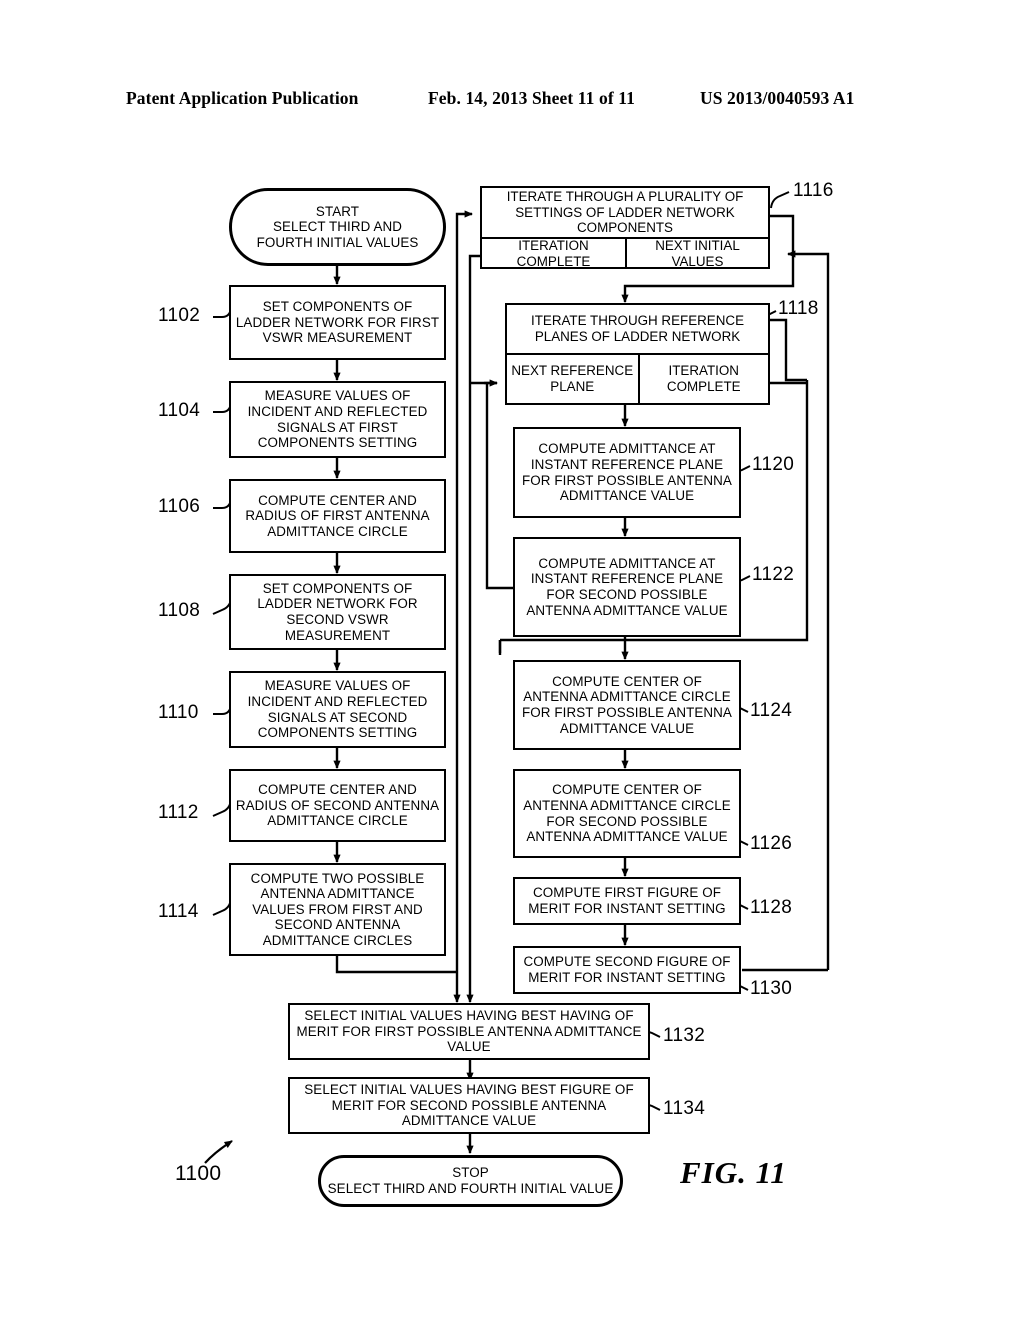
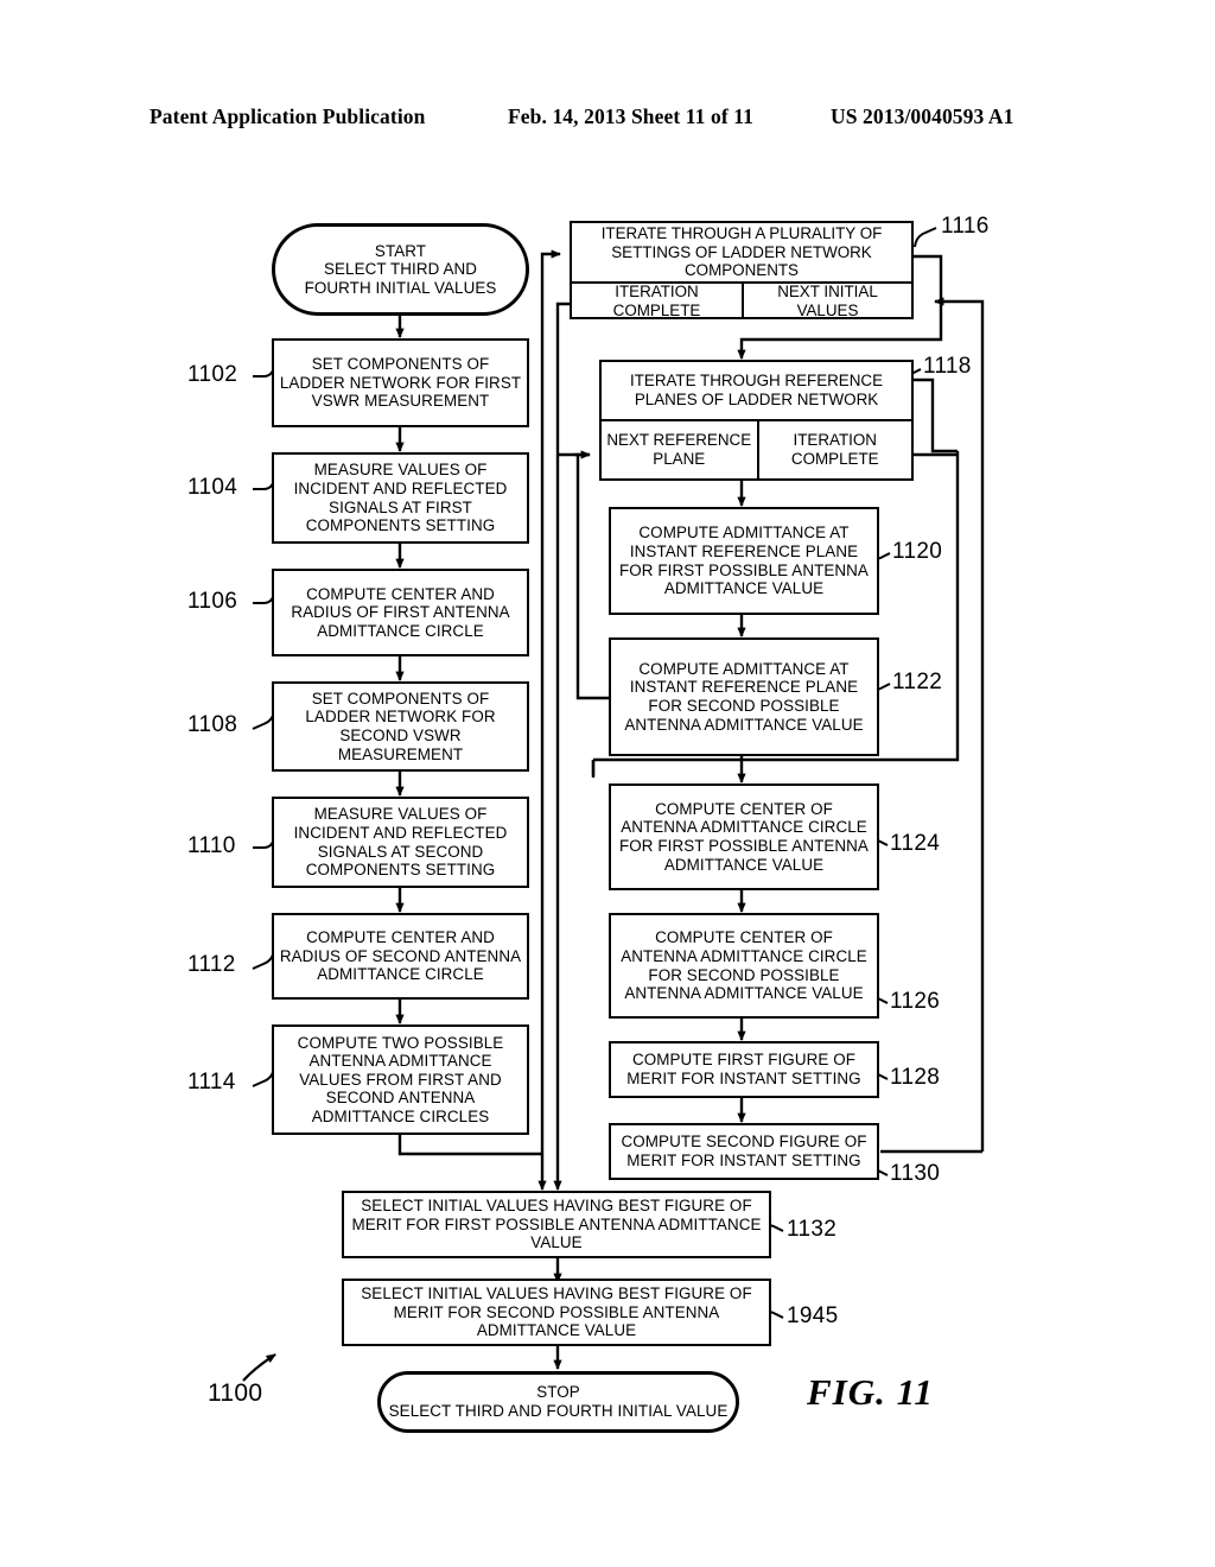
  Patent Application Publication
  Feb. 14, 2013 Sheet 11 of 11
  US 2013/0040593 A1
  START
  SELECT THIRD AND
  FOURTH INITIAL VALUES
  SET COMPONENTS OF LADDER NETWORK FOR FIRST VSWR MEASUREMENT
  1102
  MEASURE VALUES OF INCIDENT AND REFLECTED SIGNALS AT FIRST COMPONENTS SETTING
  1104
  COMPUTE CENTER AND RADIUS OF FIRST ANTENNA ADMITTANCE CIRCLE
  1106
  SET COMPONENTS OF LADDER NETWORK FOR SECOND VSWR MEASUREMENT
  1108
  MEASURE VALUES OF INCIDENT AND REFLECTED SIGNALS AT SECOND COMPONENTS SETTING
  1110
  COMPUTE CENTER AND RADIUS OF SECOND ANTENNA ADMITTANCE CIRCLE
  1112
  COMPUTE TWO POSSIBLE ANTENNA ADMITTANCE VALUES FROM FIRST AND SECOND ANTENNA ADMITTANCE CIRCLES
  1114
  ITERATE THROUGH A PLURALITY OF SETTINGS OF LADDER NETWORK COMPONENTS
  ITERATION COMPLETE
  NEXT INITIAL VALUES
  1116
  ITERATE THROUGH REFERENCE PLANES OF LADDER NETWORK
  NEXT REFERENCE PLANE
  ITERATION COMPLETE
  1118
  COMPUTE ADMITTANCE AT INSTANT REFERENCE PLANE FOR FIRST POSSIBLE ANTENNA ADMITTANCE VALUE
  1120
  COMPUTE ADMITTANCE AT INSTANT REFERENCE PLANE FOR SECOND POSSIBLE ANTENNA ADMITTANCE VALUE
  1122
  COMPUTE CENTER OF ANTENNA ADMITTANCE CIRCLE FOR FIRST POSSIBLE ANTENNA ADMITTANCE VALUE
  1124
  COMPUTE CENTER OF ANTENNA ADMITTANCE CIRCLE FOR SECOND POSSIBLE ANTENNA ADMITTANCE VALUE
  1126
  COMPUTE FIRST FIGURE OF MERIT FOR INSTANT SETTING
  1128
  COMPUTE SECOND FIGURE OF MERIT FOR INSTANT SETTING
  1130
- SELECT INITIAL VALUES HAVING BEST HAVING OF MERIT FOR FIRST POSSIBLE ANTENNA ADMITTANCE VALUE
+ SELECT INITIAL VALUES HAVING BEST FIGURE OF MERIT FOR FIRST POSSIBLE ANTENNA ADMITTANCE VALUE
  1132
  SELECT INITIAL VALUES HAVING BEST FIGURE OF MERIT FOR SECOND POSSIBLE ANTENNA ADMITTANCE VALUE
- 1134
+ 1945
  STOP
  SELECT THIRD AND FOURTH INITIAL VALUE
  1100
  FIG. 11
